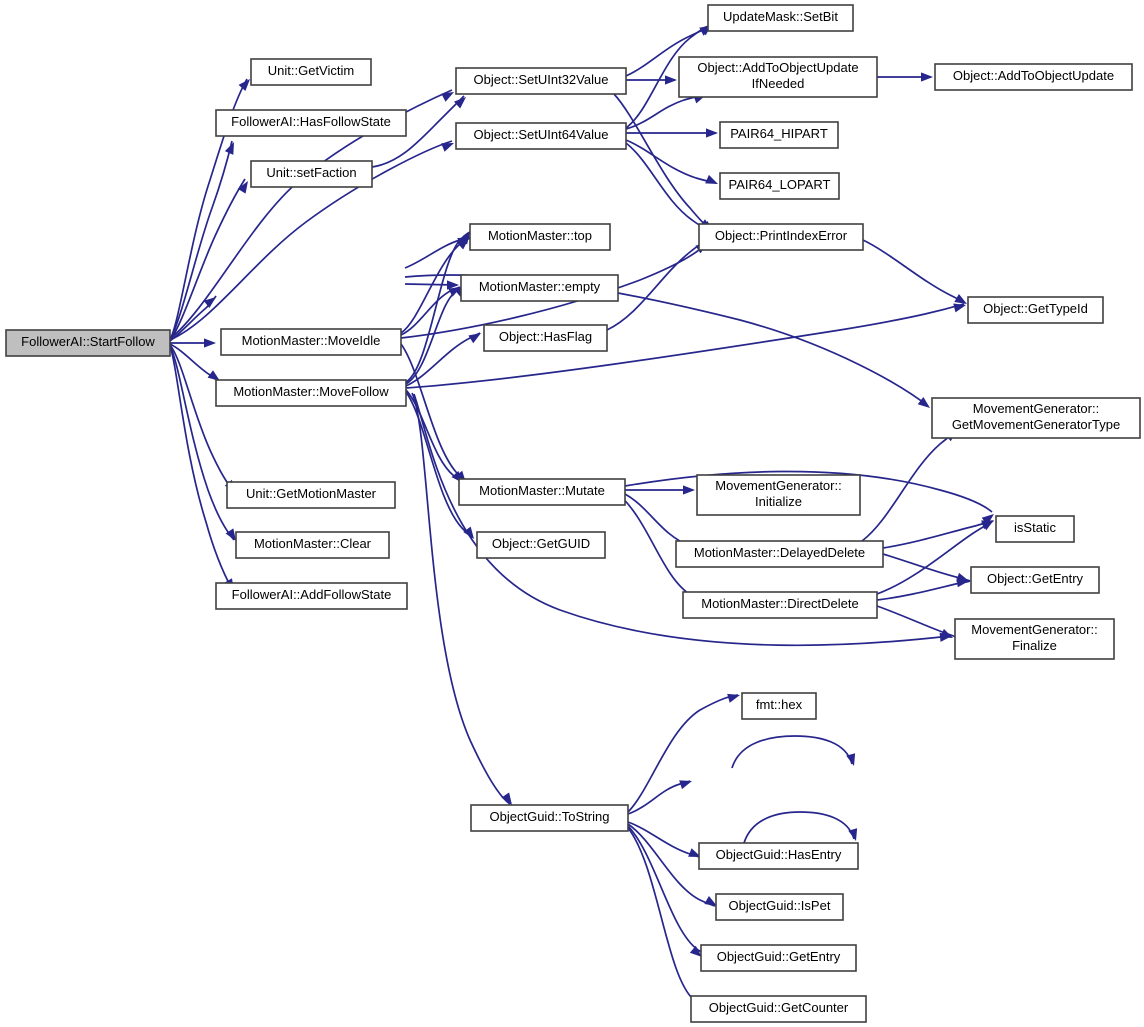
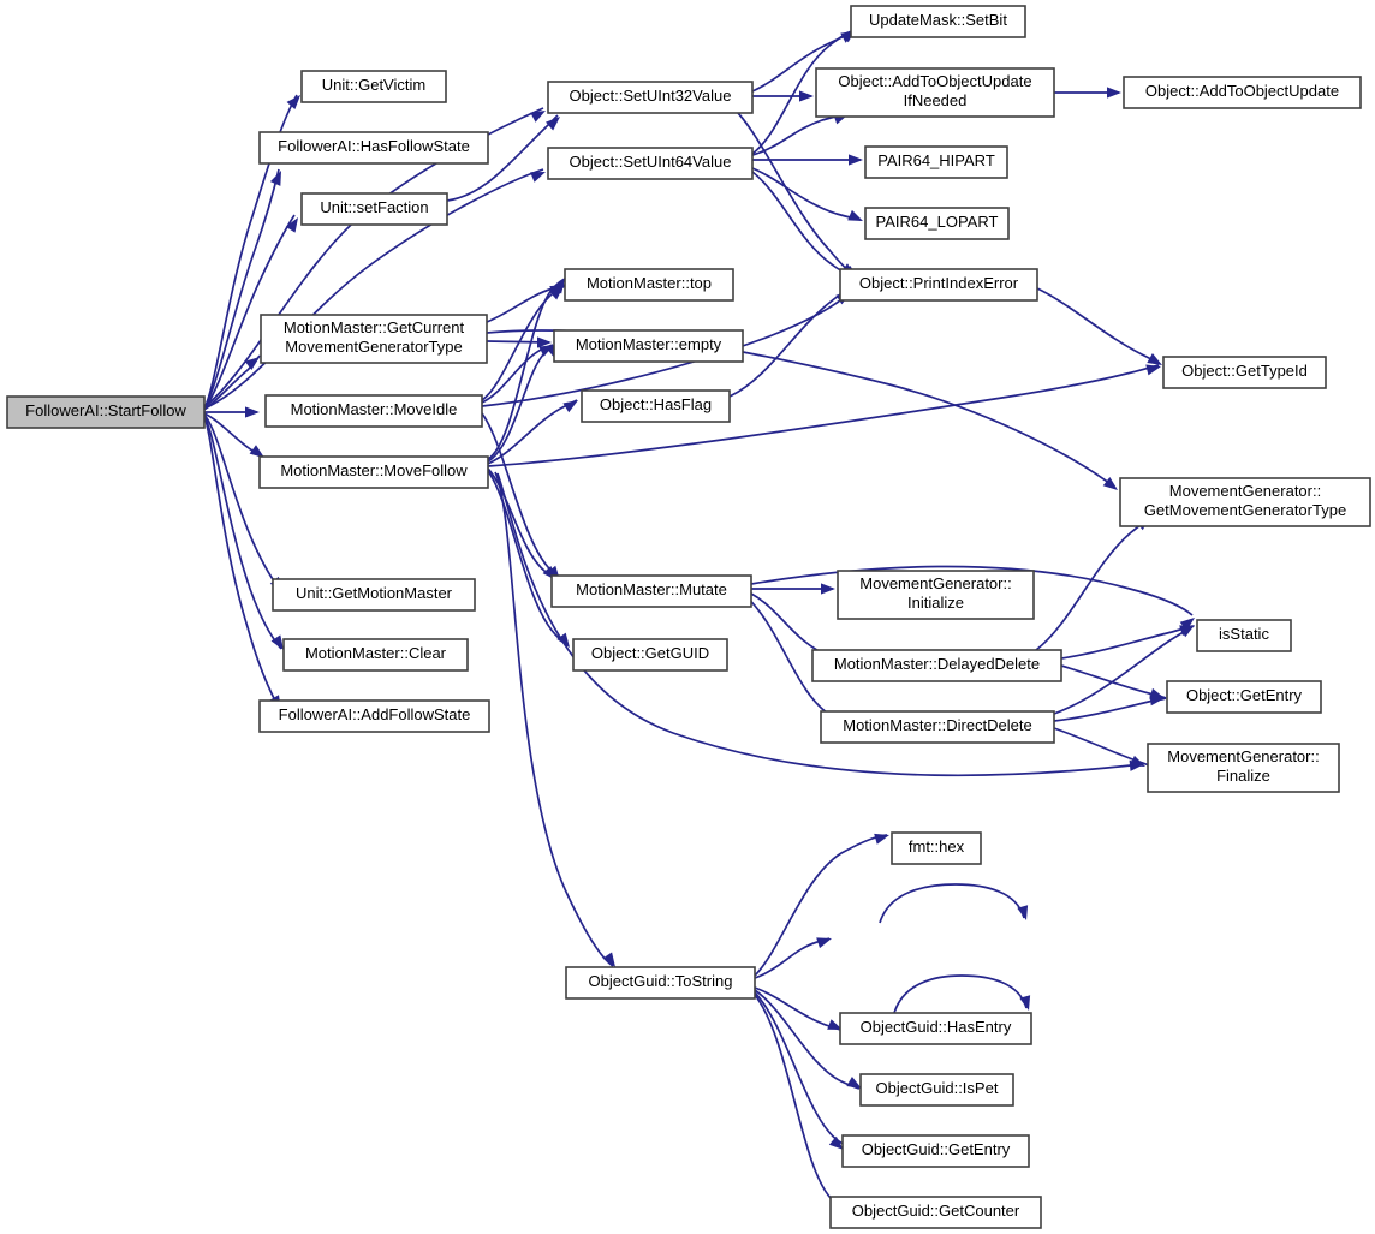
  FollowerAI::StartFollow
  Unit::GetVictim
  FollowerAI::HasFollowState
  Unit::setFaction
  Object::SetUInt32Value
  Object::SetUInt64Value
  UpdateMask::SetBit
  Object::AddToObjectUpdate IfNeeded
  Object::AddToObjectUpdate
  PAIR64_HIPART
  PAIR64_LOPART
  Object::PrintIndexError
  MotionMaster::top
+ MotionMaster::GetCurrent MovementGeneratorType
  MotionMaster::empty
  Object::GetTypeId
  Object::HasFlag
  MotionMaster::MoveIdle
  MotionMaster::MoveFollow
  MovementGenerator:: GetMovementGeneratorType
  Unit::GetMotionMaster
  MotionMaster::Mutate
  MovementGenerator:: Initialize
  MotionMaster::Clear
  Object::GetGUID
  isStatic
  MotionMaster::DelayedDelete
  Object::GetEntry
  FollowerAI::AddFollowState
  MotionMaster::DirectDelete
  MovementGenerator:: Finalize
  fmt::hex
  ObjectGuid::ToString
  ObjectGuid::HasEntry
  ObjectGuid::IsPet
  ObjectGuid::GetEntry
  ObjectGuid::GetCounter
